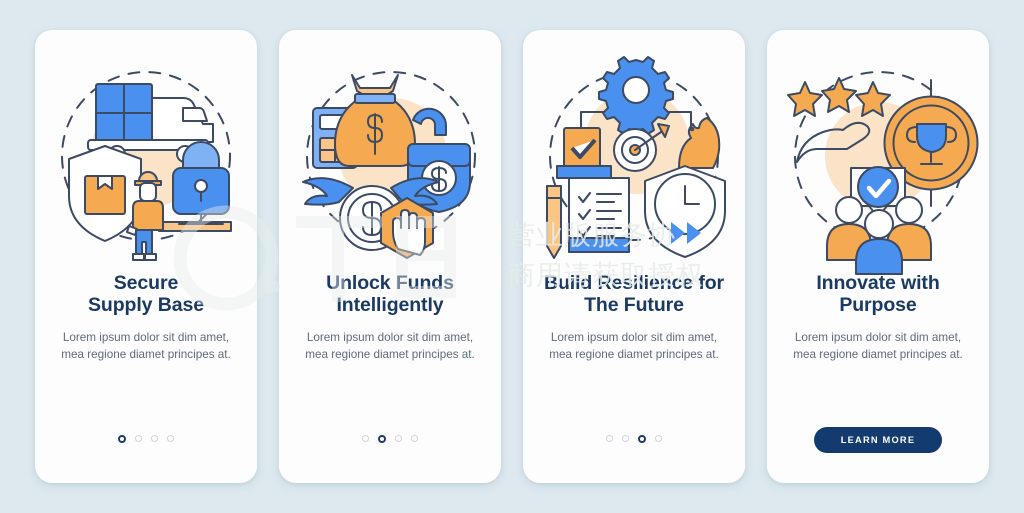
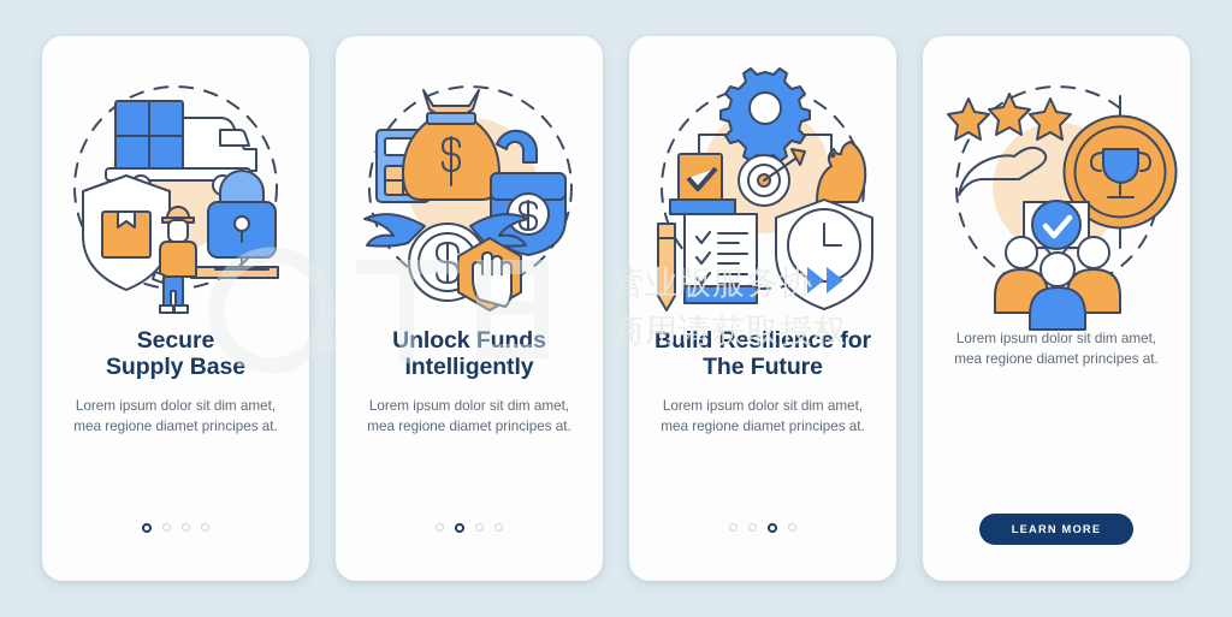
  营业版服务协
  商用请获取授权
  Secure
  Supply Base
  Lorem ipsum dolor sit dim amet, mea regione diamet principes at.
  Unlock Funds
  Intelligently
  Lorem ipsum dolor sit dim amet, mea regione diamet principes at.
  Build Resilience for
  The Future
  Lorem ipsum dolor sit dim amet, mea regione diamet principes at.
- Innovate with
- Purpose
  Lorem ipsum dolor sit dim amet, mea regione diamet principes at.
  LEARN MORE
